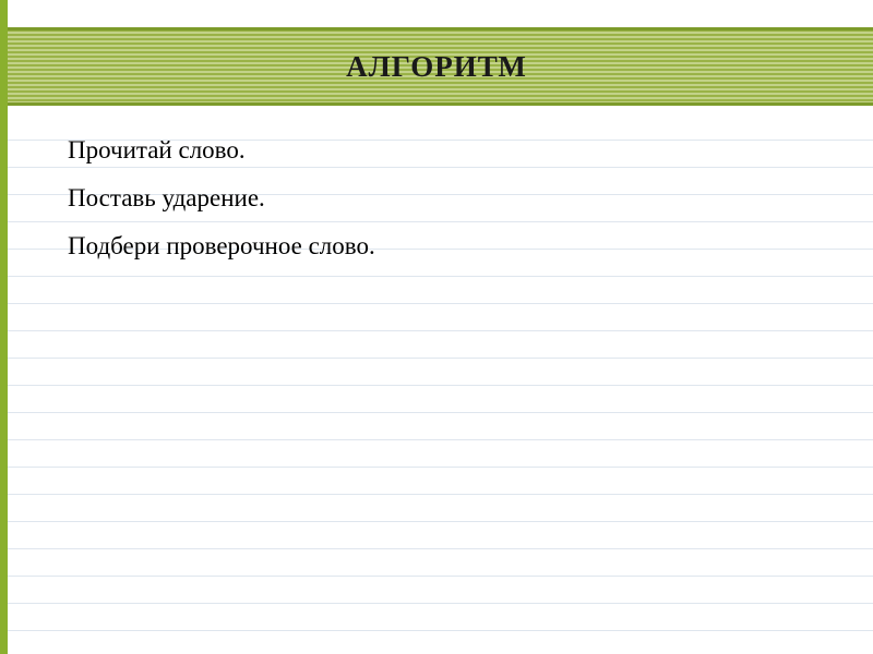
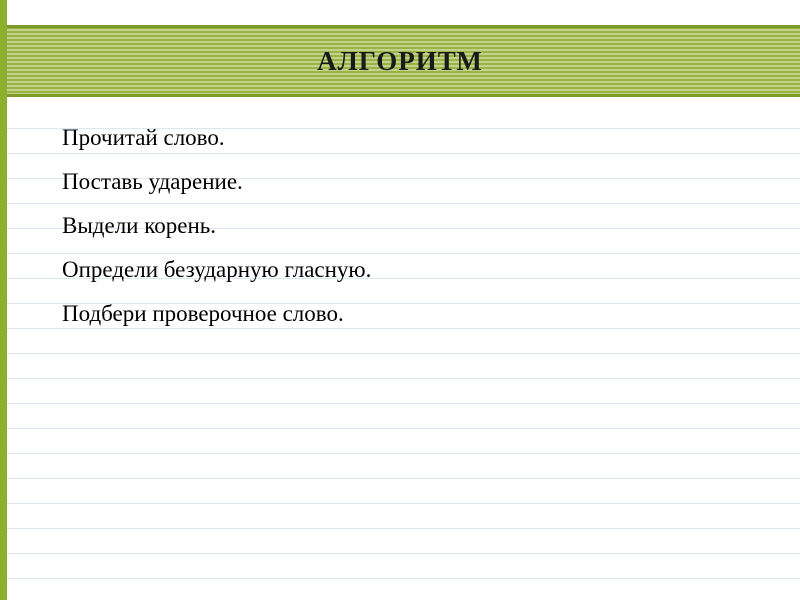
  АЛГОРИТМ
  Прочитай слово.
  Поставь ударение.
+ Выдели корень.
+ Определи безударную гласную.
  Подбери проверочное слово.
